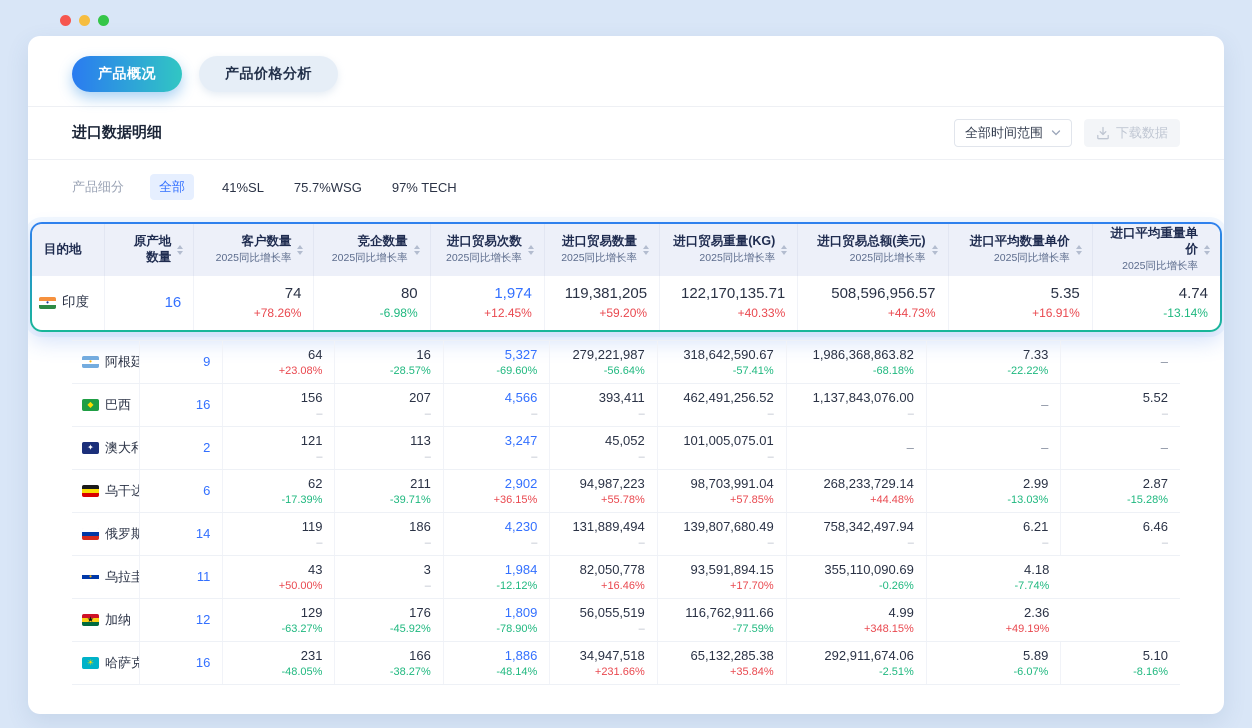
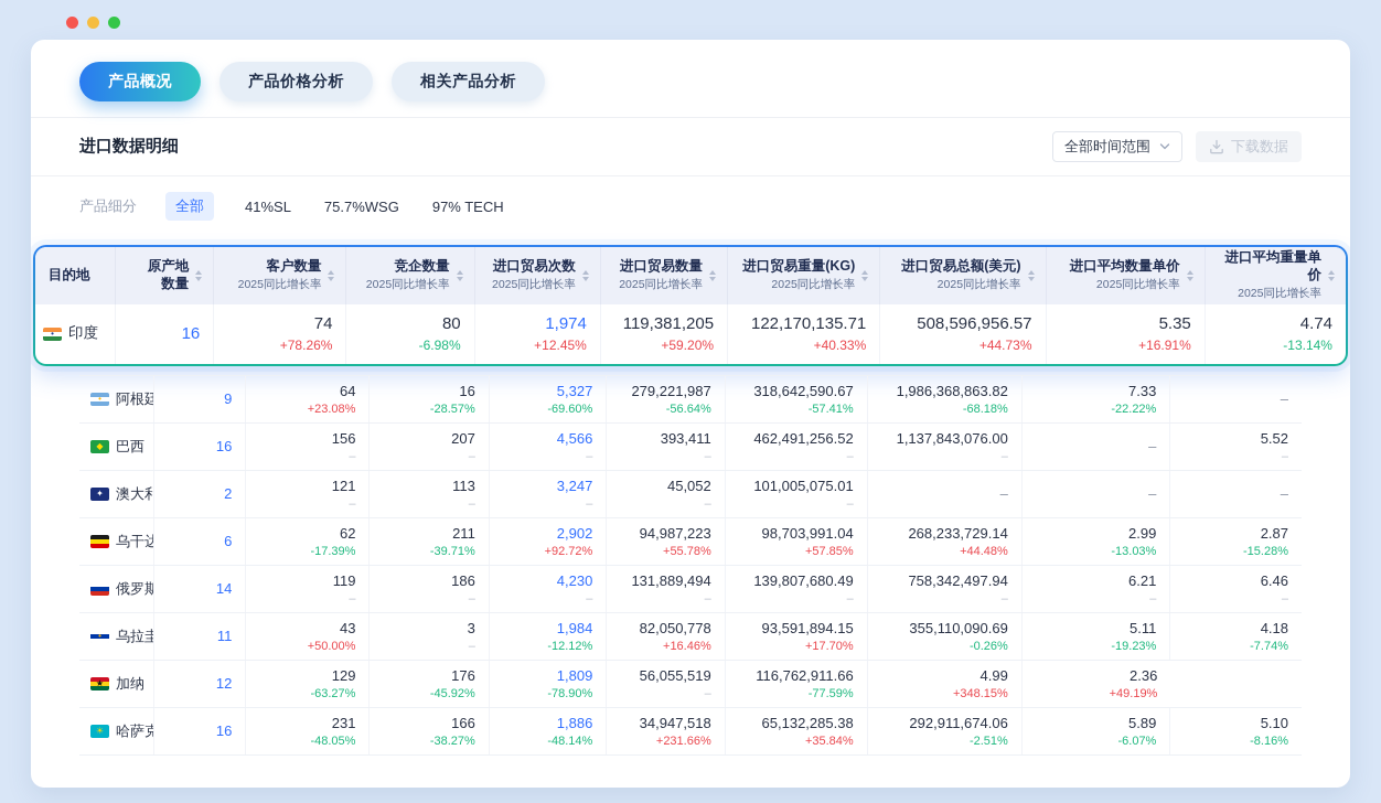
  产品概况
  产品价格分析
+ 相关产品分析
  进口数据明细
  全部时间范围
  下载数据
  产品细分
  全部
  41%SL
  75.7%WSG
  97% TECH
  目的地
  原产地
  数量
  客户数量
  2025同比增长率
  竞企数量
  2025同比增长率
  进口贸易次数
  2025同比增长率
  进口贸易数量
  2025同比增长率
  进口贸易重量(KG)
  2025同比增长率
  进口贸易总额(美元)
  2025同比增长率
  进口平均数量单价
  2025同比增长率
  进口平均重量单价
  2025同比增长率
  •
  印度
  16
  74
  +78.26%
  80
  -6.98%
  1,974
  +12.45%
  119,381,205
  +59.20%
  122,170,135.71
  +40.33%
  508,596,956.57
  +44.73%
  5.35
  +16.91%
  4.74
  -13.14%
  •
  阿根廷
  9
  64
  +23.08%
  16
  -28.57%
  5,327
  -69.60%
  279,221,987
  -56.64%
  318,642,590.67
  -57.41%
  1,986,368,863.82
  -68.18%
  7.33
  -22.22%
  –
  ◆
  巴西
  16
  156
  –
  207
  –
  4,566
  –
  393,411
  –
  462,491,256.52
  –
  1,137,843,076.00
  –
  –
  5.52
  –
  ✦
  澳大利
  2
  121
  –
  113
  –
  3,247
  –
  45,052
  –
  101,005,075.01
  –
  –
  –
  –
  乌干达
  6
  62
  -17.39%
  211
  -39.71%
  2,902
- +36.15%
+ +92.72%
  94,987,223
  +55.78%
  98,703,991.04
  +57.85%
  268,233,729.14
  +44.48%
  2.99
  -13.03%
  2.87
  -15.28%
  俄罗斯
  14
  119
  –
  186
  –
  4,230
  –
  131,889,494
  –
  139,807,680.49
  –
  758,342,497.94
  –
  6.21
  –
  6.46
  –
  •
  乌拉圭
  11
  43
  +50.00%
  3
  –
  1,984
  -12.12%
  82,050,778
  +16.46%
  93,591,894.15
  +17.70%
  355,110,090.69
  -0.26%
+ 5.11
+ -19.23%
  4.18
  -7.74%
  ★
  加纳
  12
  129
  -63.27%
  176
  -45.92%
  1,809
  -78.90%
  56,055,519
  –
  116,762,911.66
  -77.59%
  4.99
  +348.15%
  2.36
  +49.19%
  ☀
  16
  231
  -48.05%
  166
  -38.27%
  1,886
  -48.14%
  34,947,518
  +231.66%
  65,132,285.38
  +35.84%
  292,911,674.06
  -2.51%
  5.89
  -6.07%
  5.10
  -8.16%
